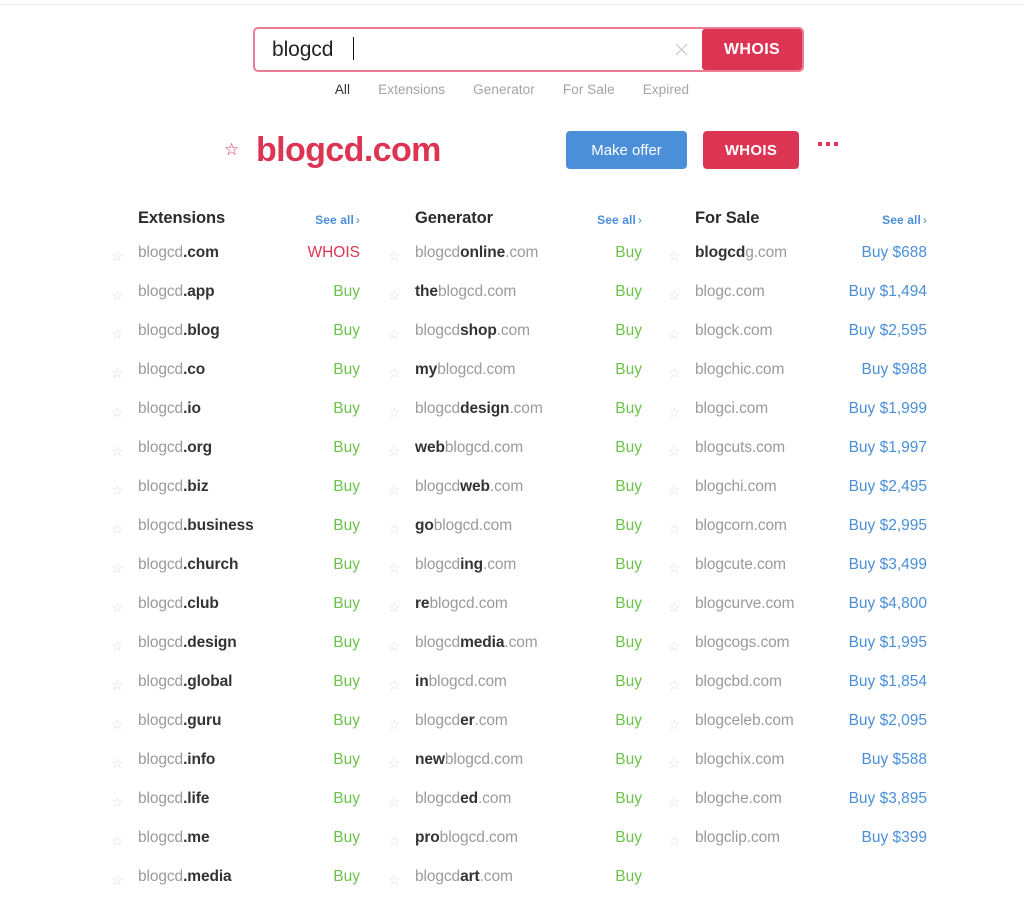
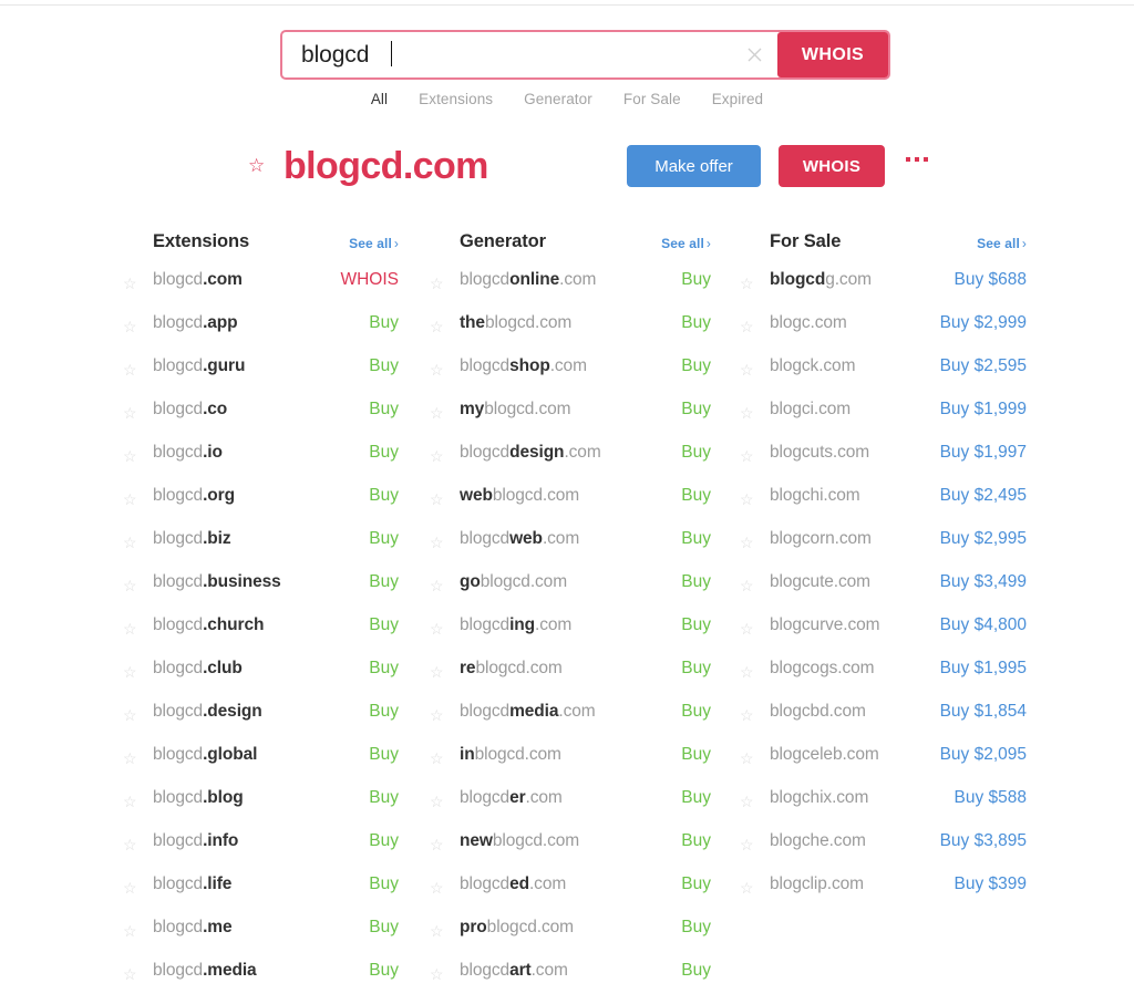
  blogcd
  WHOIS
  All
  Extensions
  Generator
  For Sale
  Expired
  ☆
  blogcd.com
  Make offer
  WHOIS
  Extensions
  See all ›
  blogcd.com
  WHOIS
  blogcd.app
  Buy
- blogcd.blog
+ blogcd.guru
  Buy
  blogcd.co
  Buy
  blogcd.io
  Buy
  blogcd.org
  Buy
  blogcd.biz
  Buy
  blogcd.business
  Buy
  blogcd.church
  Buy
  blogcd.club
  Buy
  blogcd.design
  Buy
  blogcd.global
  Buy
- blogcd.guru
+ blogcd.blog
  Buy
  blogcd.info
  Buy
  blogcd.life
  Buy
  blogcd.me
  Buy
  blogcd.media
  Buy
  Generator
  See all ›
  blogcdonline.com
  Buy
  theblogcd.com
  Buy
  blogcdshop.com
  Buy
  myblogcd.com
  Buy
  blogcddesign.com
  Buy
  webblogcd.com
  Buy
  blogcdweb.com
  Buy
  goblogcd.com
  Buy
  blogcding.com
  Buy
  reblogcd.com
  Buy
  blogcdmedia.com
  Buy
  inblogcd.com
  Buy
  blogcder.com
  Buy
  newblogcd.com
  Buy
  blogcded.com
  Buy
  problogcd.com
  Buy
  blogcdart.com
  Buy
  For Sale
  See all ›
  blogcdg.com
  Buy $688
  blogc.com
- Buy $1,494
+ Buy $2,999
  blogck.com
  Buy $2,595
- blogchic.com
- Buy $988
  blogci.com
  Buy $1,999
  blogcuts.com
  Buy $1,997
  blogchi.com
  Buy $2,495
  blogcorn.com
  Buy $2,995
  blogcute.com
  Buy $3,499
  blogcurve.com
  Buy $4,800
  blogcogs.com
  Buy $1,995
  blogcbd.com
  Buy $1,854
  blogceleb.com
  Buy $2,095
  blogchix.com
  Buy $588
  blogche.com
  Buy $3,895
  blogclip.com
  Buy $399
